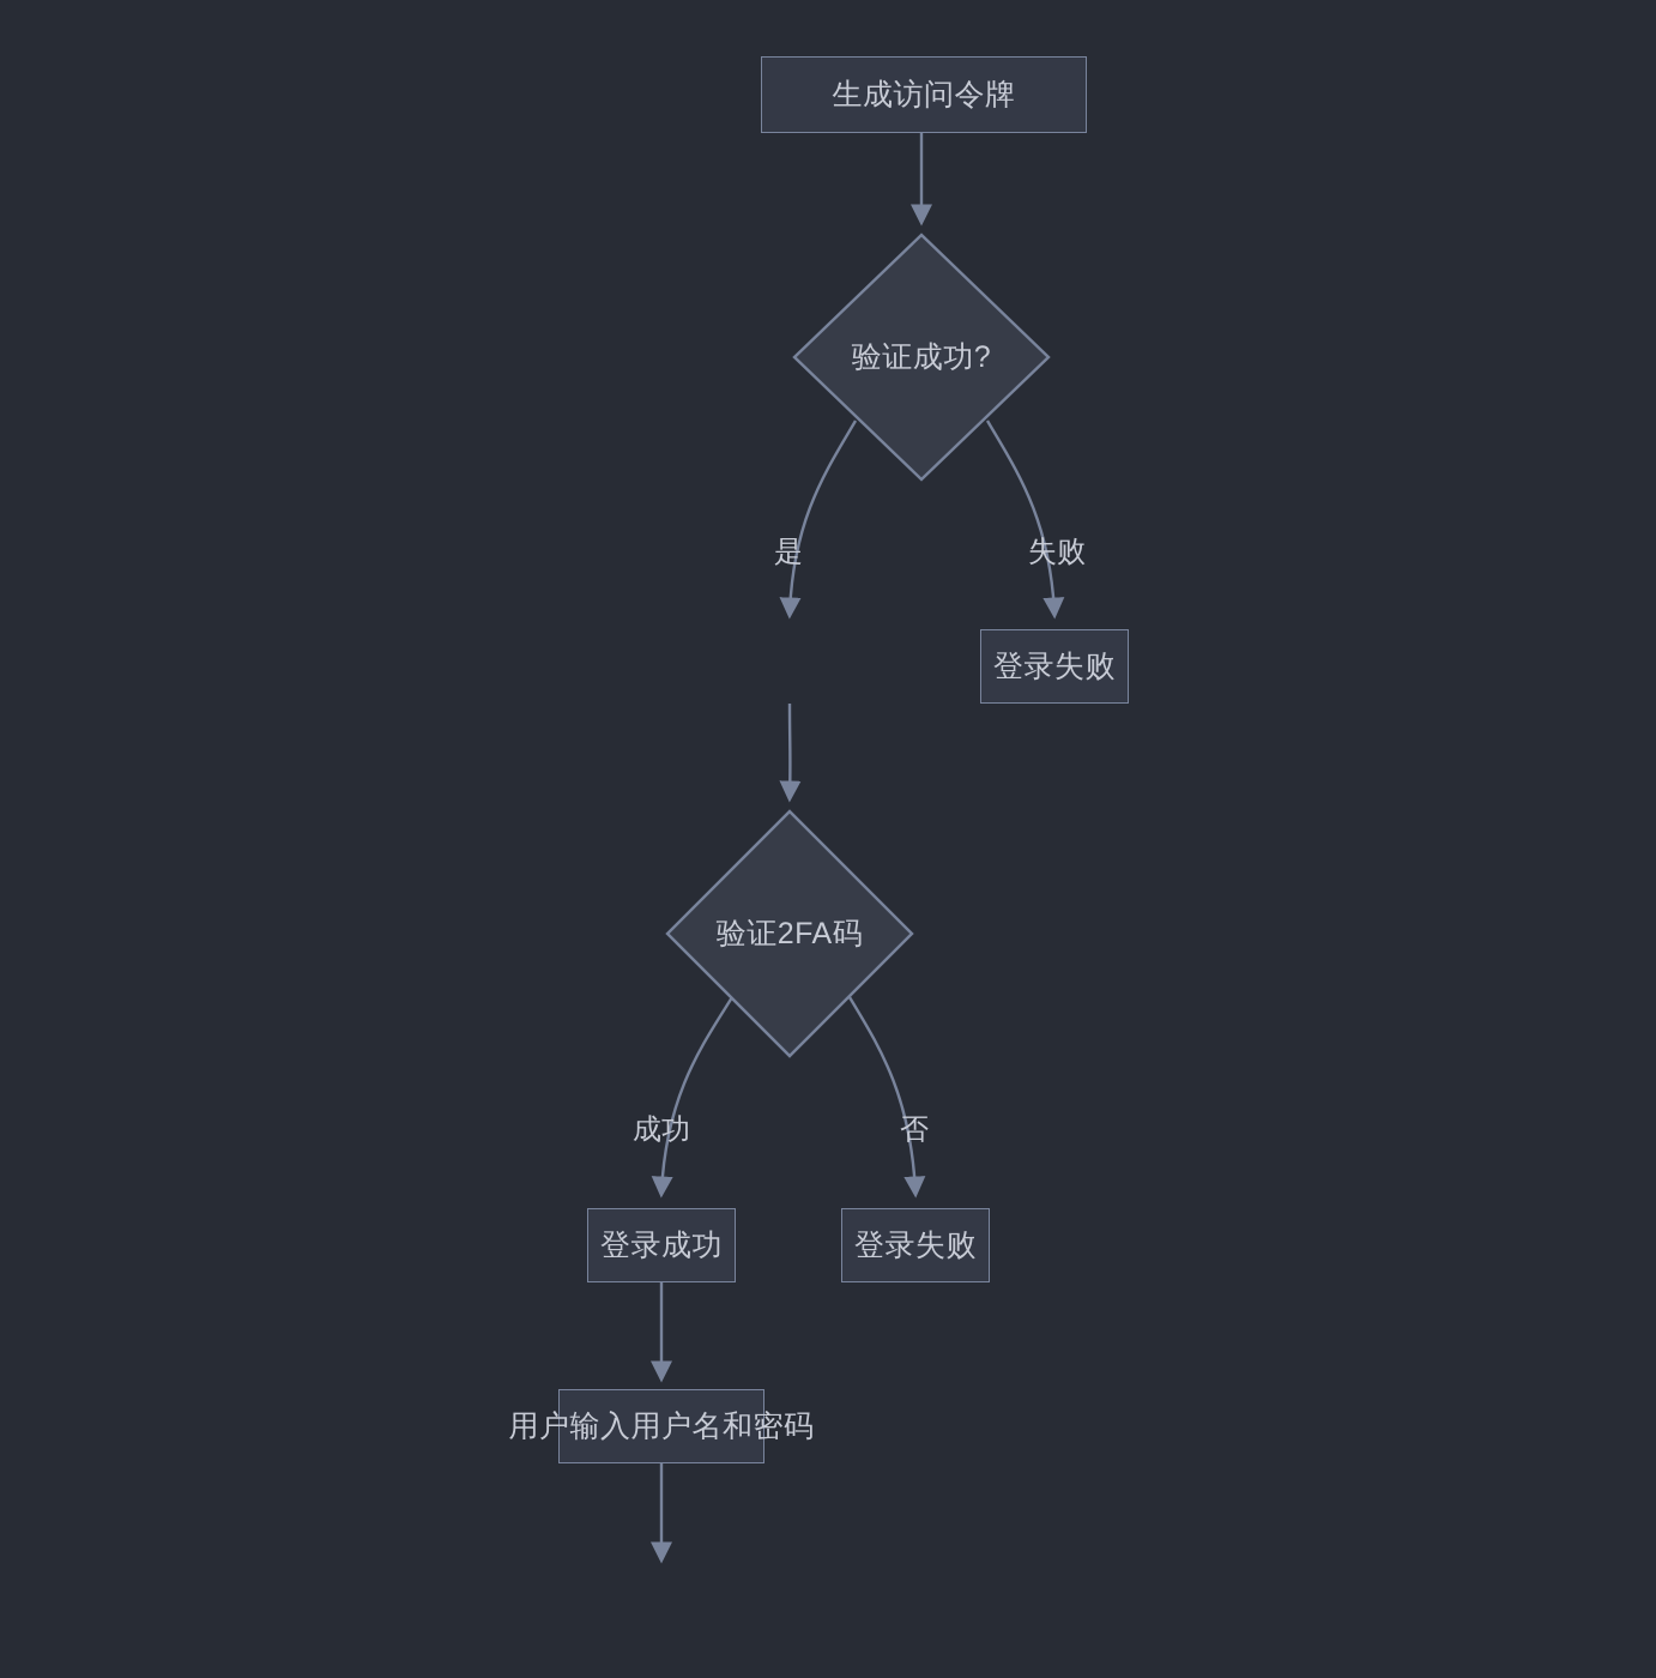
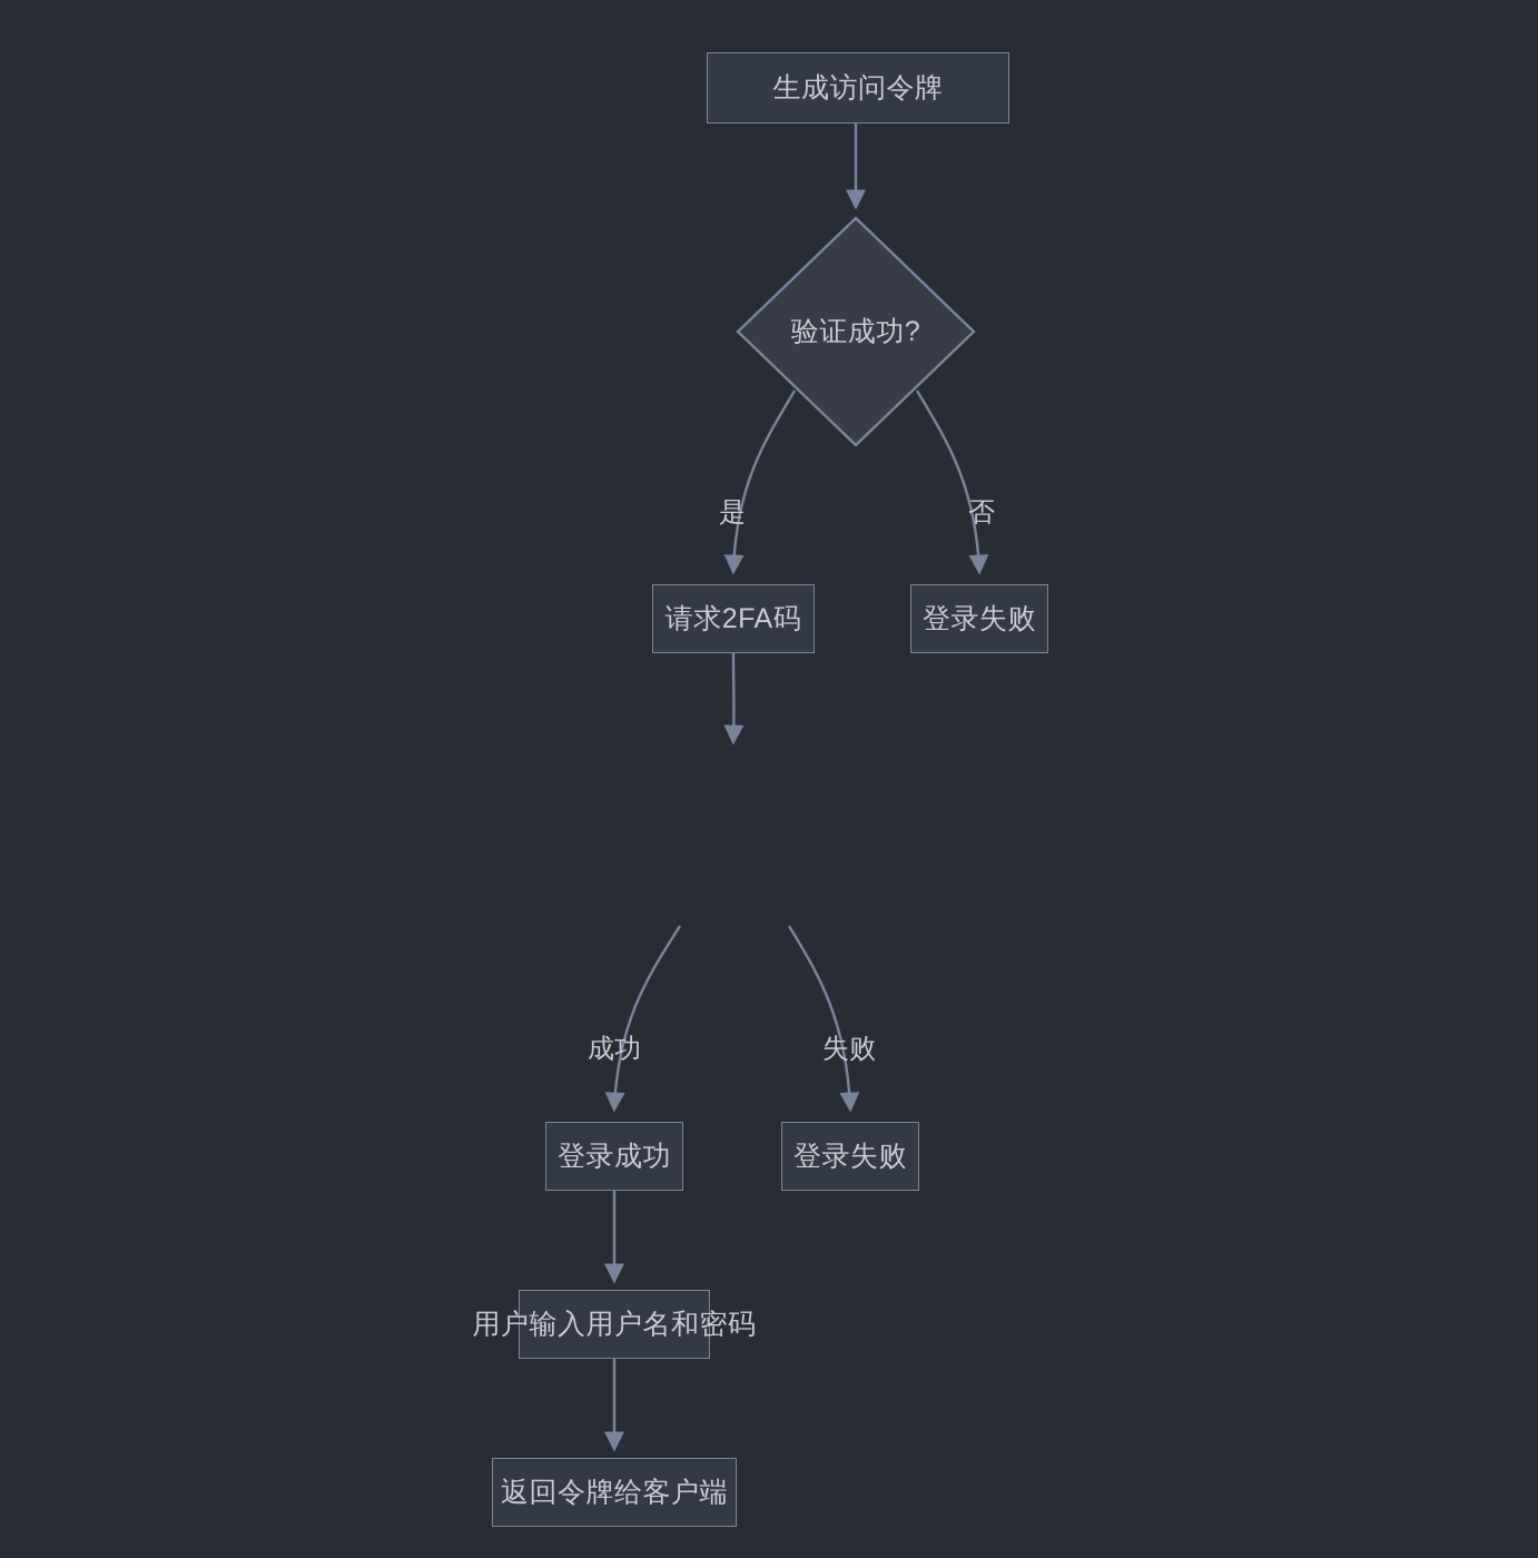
  生成访问令牌
  验证成功?
+ 请求2FA码
  登录失败
- 验证2FA码
  登录成功
  登录失败
  用户输入用户名和密码
+ 返回令牌给客户端
  是
- 失败
+ 否
  成功
- 否
+ 失败
